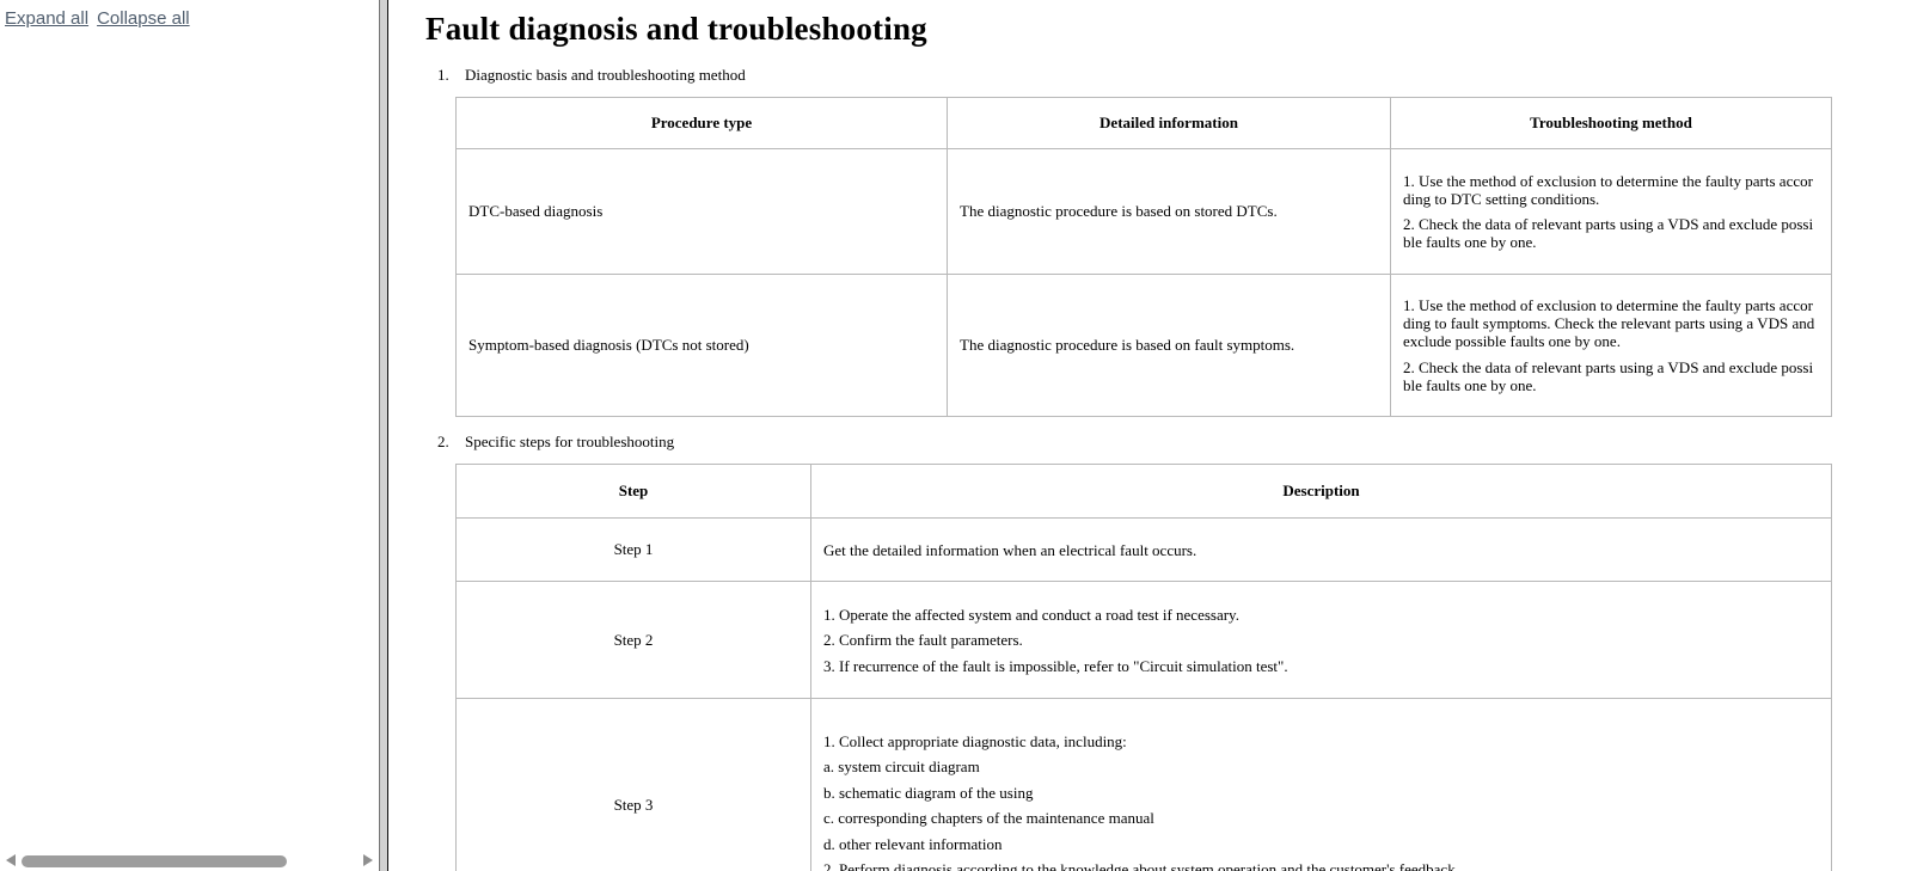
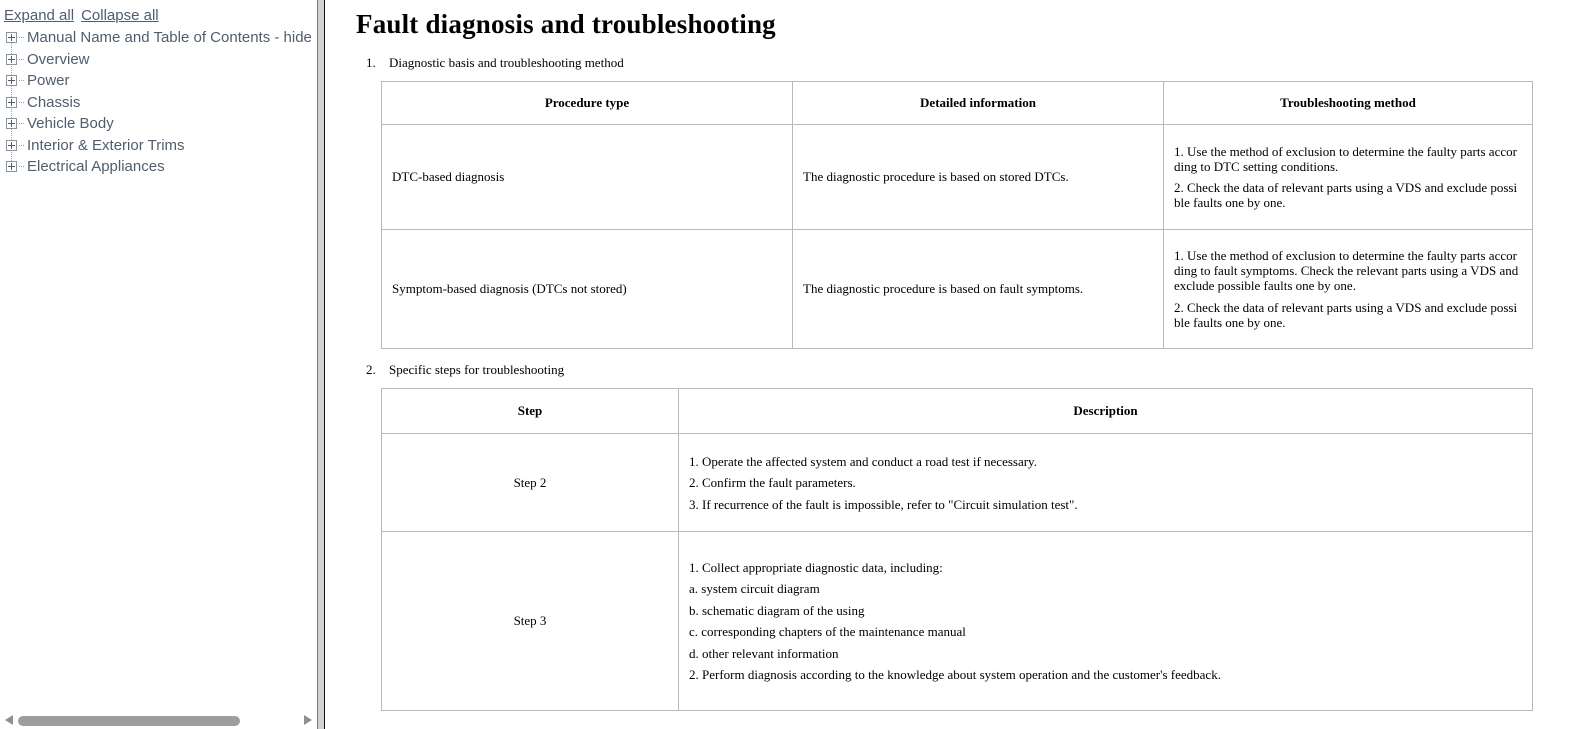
  Expand all Collapse all
+ Manual Name and Table of Contents - hide
+ Overview
+ Power
+ Chassis
+ Vehicle Body
+ Interior & Exterior Trims
+ Electrical Appliances
  Fault diagnosis and troubleshooting
  1.
  Diagnostic basis and troubleshooting method
  Procedure type	Detailed information	Troubleshooting method
  DTC-based diagnosis	The diagnostic procedure is based on stored DTCs.	1. Use the method of exclusion to determine the faulty parts according to DTC setting conditions.2. Check the data of relevant parts using a VDS and exclude possible faults one by one.
  Symptom-based diagnosis (DTCs not stored)	The diagnostic procedure is based on fault symptoms.	1. Use the method of exclusion to determine the faulty parts according to fault symptoms. Check the relevant parts using a VDS and exclude possible faults one by one.2. Check the data of relevant parts using a VDS and exclude possible faults one by one.
  2.
  Specific steps for troubleshooting
  Step	Description
- Step 1	Get the detailed information when an electrical fault occurs.
  Step 2	1. Operate the affected system and conduct a road test if necessary.2. Confirm the fault parameters.3. If recurrence of the fault is impossible, refer to "Circuit simulation test".
  Step 3	1. Collect appropriate diagnostic data, including:a. system circuit diagramb. schematic diagram of the usingc. corresponding chapters of the maintenance manuald. other relevant information2. Perform diagnosis according to the knowledge about system operation and the customer's feedback.
